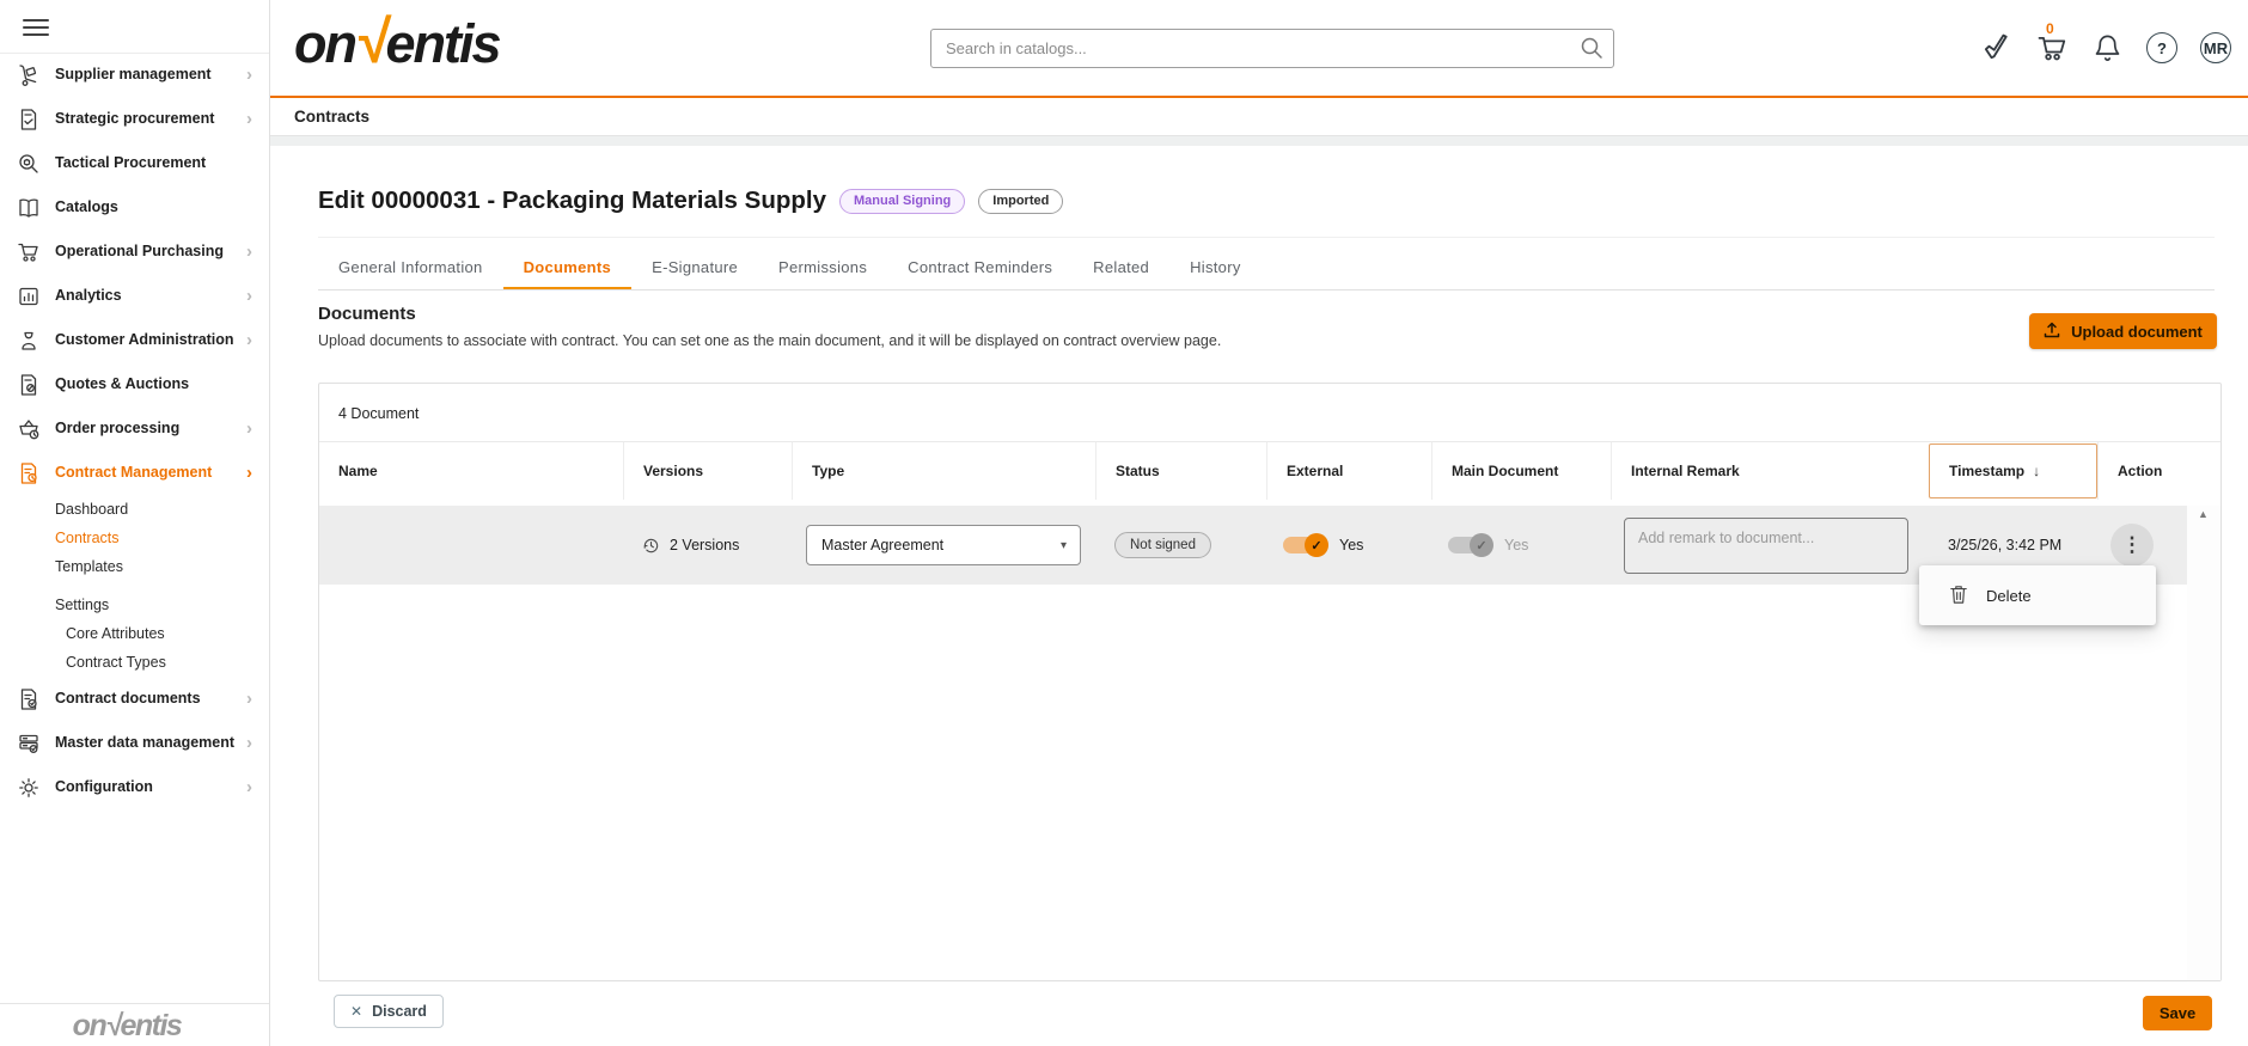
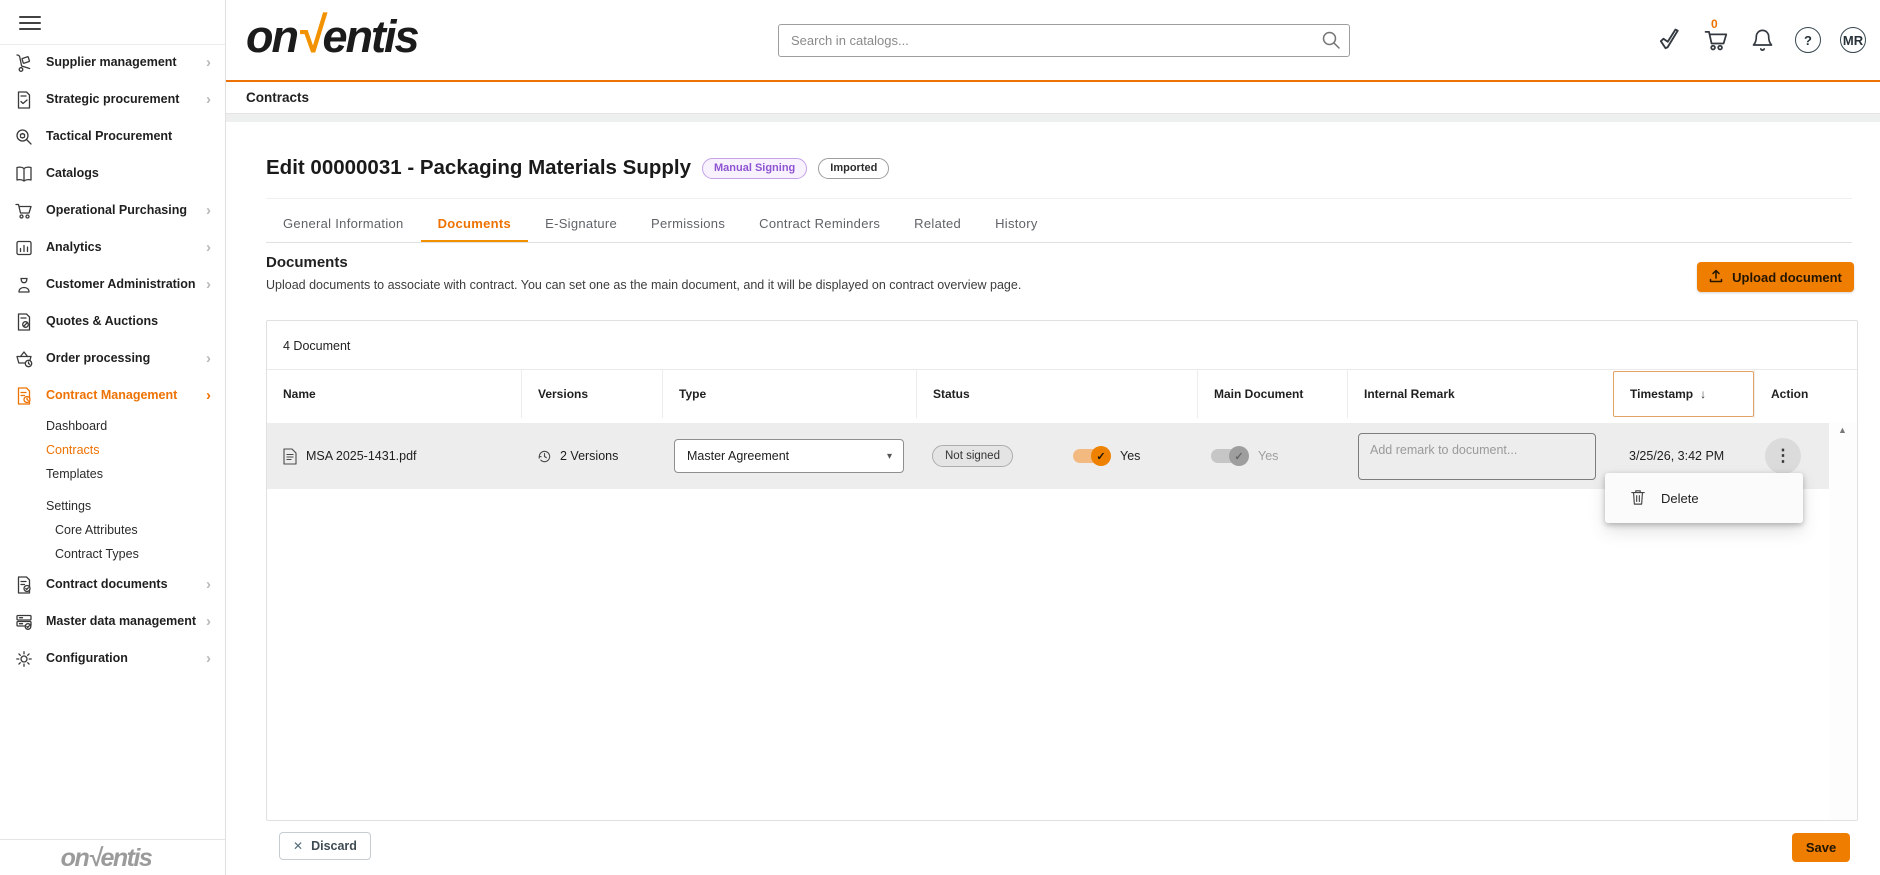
  Supplier management
  ›
  Strategic procurement
  ›
  Tactical Procurement
  Catalogs
  Operational Purchasing
  ›
  Analytics
  ›
  Customer Administration
  ›
  Quotes & Auctions
  Order processing
  ›
  Contract Management
  ›
  Dashboard
  Contracts
  Templates
  Settings
  Core Attributes
  Contract Types
  Contract documents
  ›
  Master data management
  ›
  Configuration
  ›
  on√entis
  on√entis
  Search in catalogs...
  0
  ?
  MR
  Contracts
  Edit 00000031 - Packaging Materials Supply
  Manual Signing
  Imported
  General Information
  Documents
  E-Signature
  Permissions
  Contract Reminders
  Related
  History
  Documents
  Upload documents to associate with contract. You can set one as the main document, and it will be displayed on contract overview page.
  Upload document
  4 Document
  Name
  Versions
  Type
  Status
- External
  Main Document
  Internal Remark
  Timestamp
  ↓
  Action
+ MSA 2025-1431.pdf
  2 Versions
  Master Agreement
  ▾
  Not signed
  ✓
  Yes
  ✓
  Yes
  Add remark to document...
  3/25/26, 3:42 PM
  ⋮
  ▲
  Delete
  ✕
  Discard
  Save
